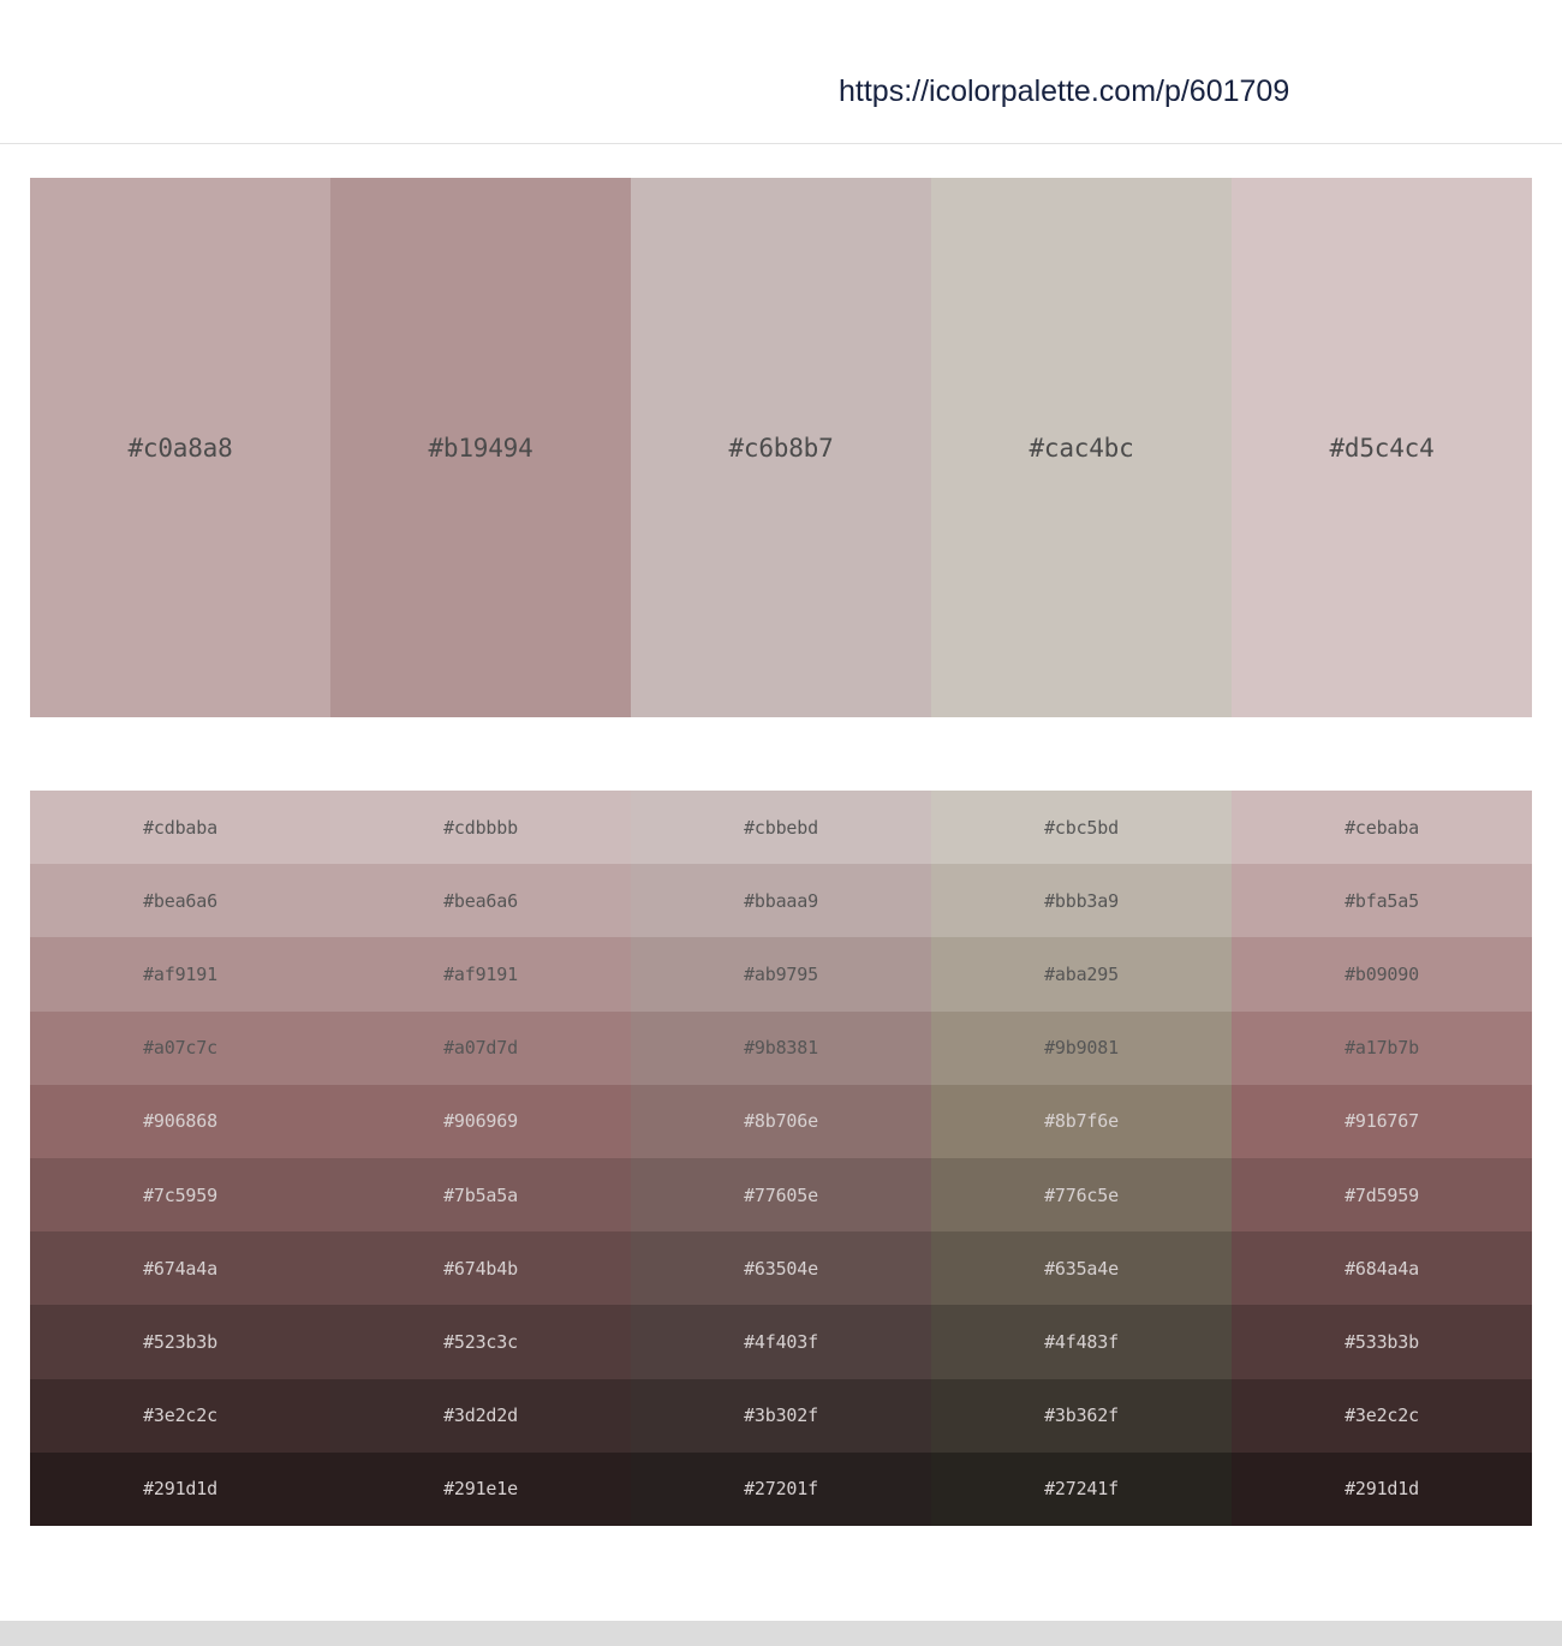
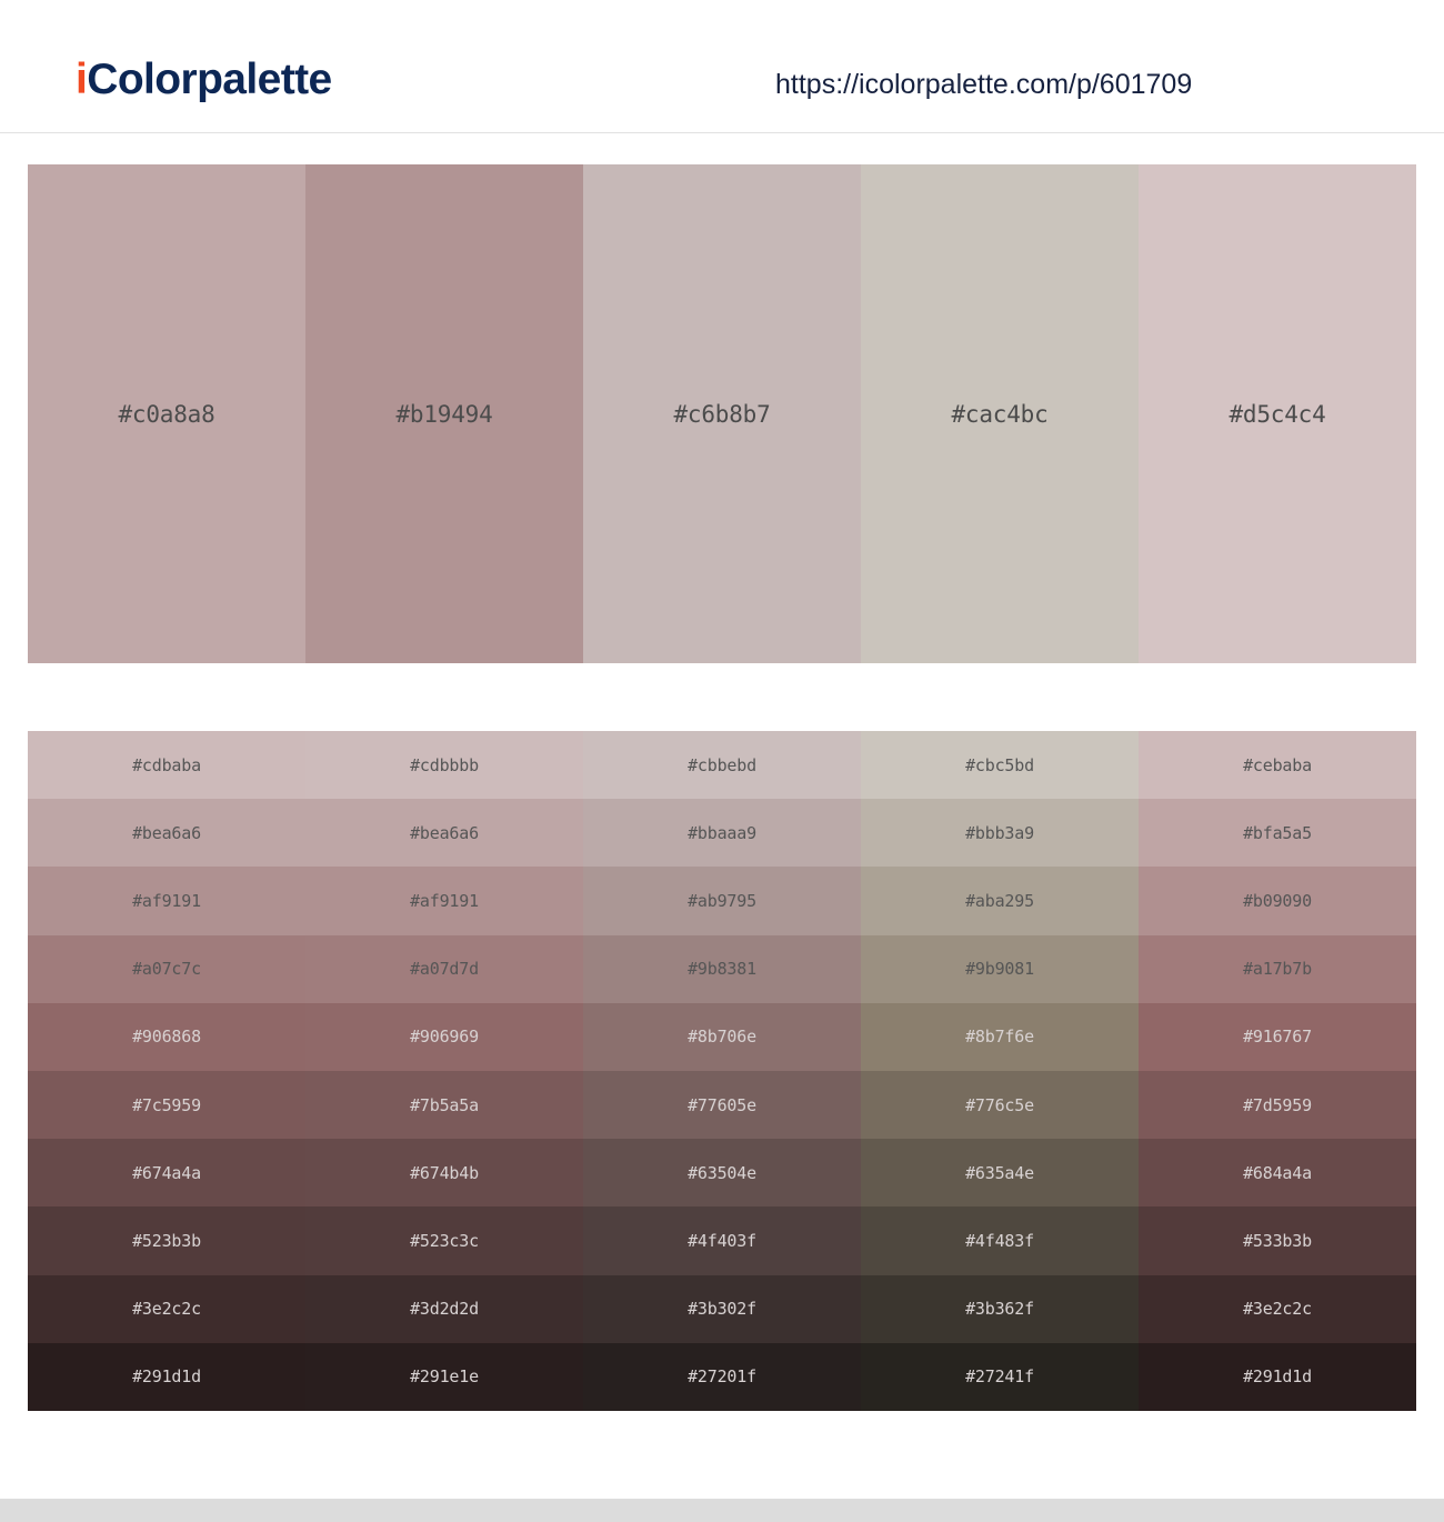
+ iColorpalette
  https://icolorpalette.com/p/601709
  #c0a8a8
  #b19494
  #c6b8b7
  #cac4bc
  #d5c4c4
  #cdbaba
  #cdbbbb
  #cbbebd
  #cbc5bd
  #cebaba
  #bea6a6
  #bea6a6
  #bbaaa9
  #bbb3a9
  #bfa5a5
  #af9191
  #af9191
  #ab9795
  #aba295
  #b09090
  #a07c7c
  #a07d7d
  #9b8381
  #9b9081
  #a17b7b
  #906868
  #906969
  #8b706e
  #8b7f6e
  #916767
  #7c5959
  #7b5a5a
  #77605e
  #776c5e
  #7d5959
  #674a4a
  #674b4b
  #63504e
  #635a4e
  #684a4a
  #523b3b
  #523c3c
  #4f403f
  #4f483f
  #533b3b
  #3e2c2c
  #3d2d2d
  #3b302f
  #3b362f
  #3e2c2c
  #291d1d
  #291e1e
  #27201f
  #27241f
  #291d1d
